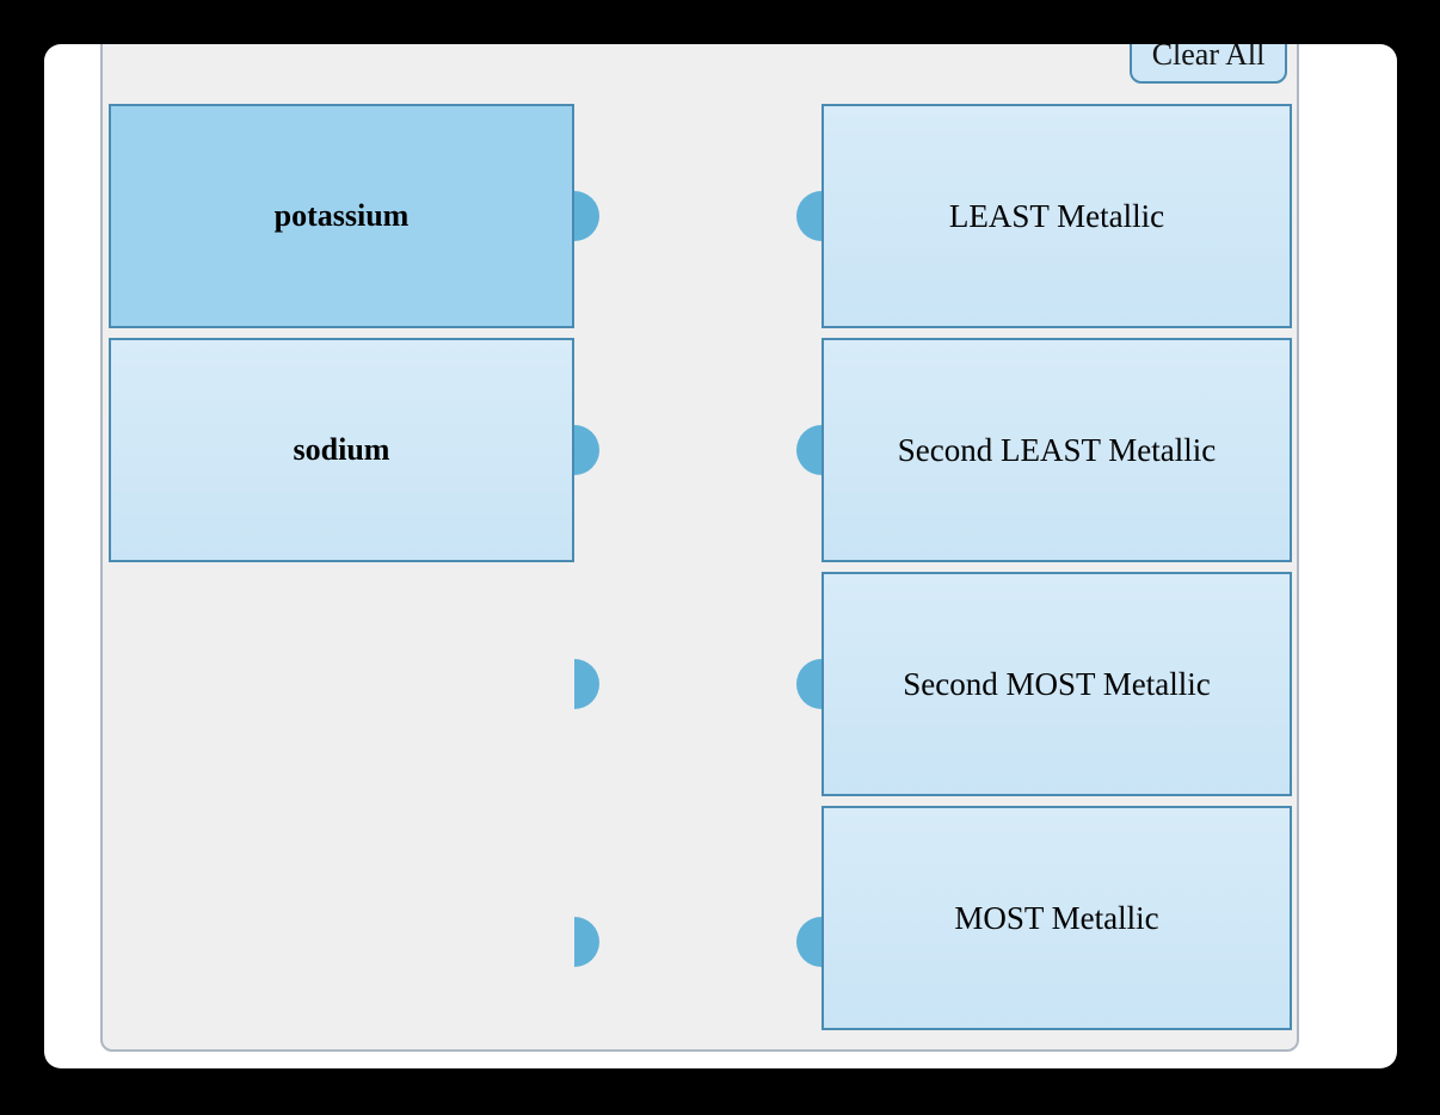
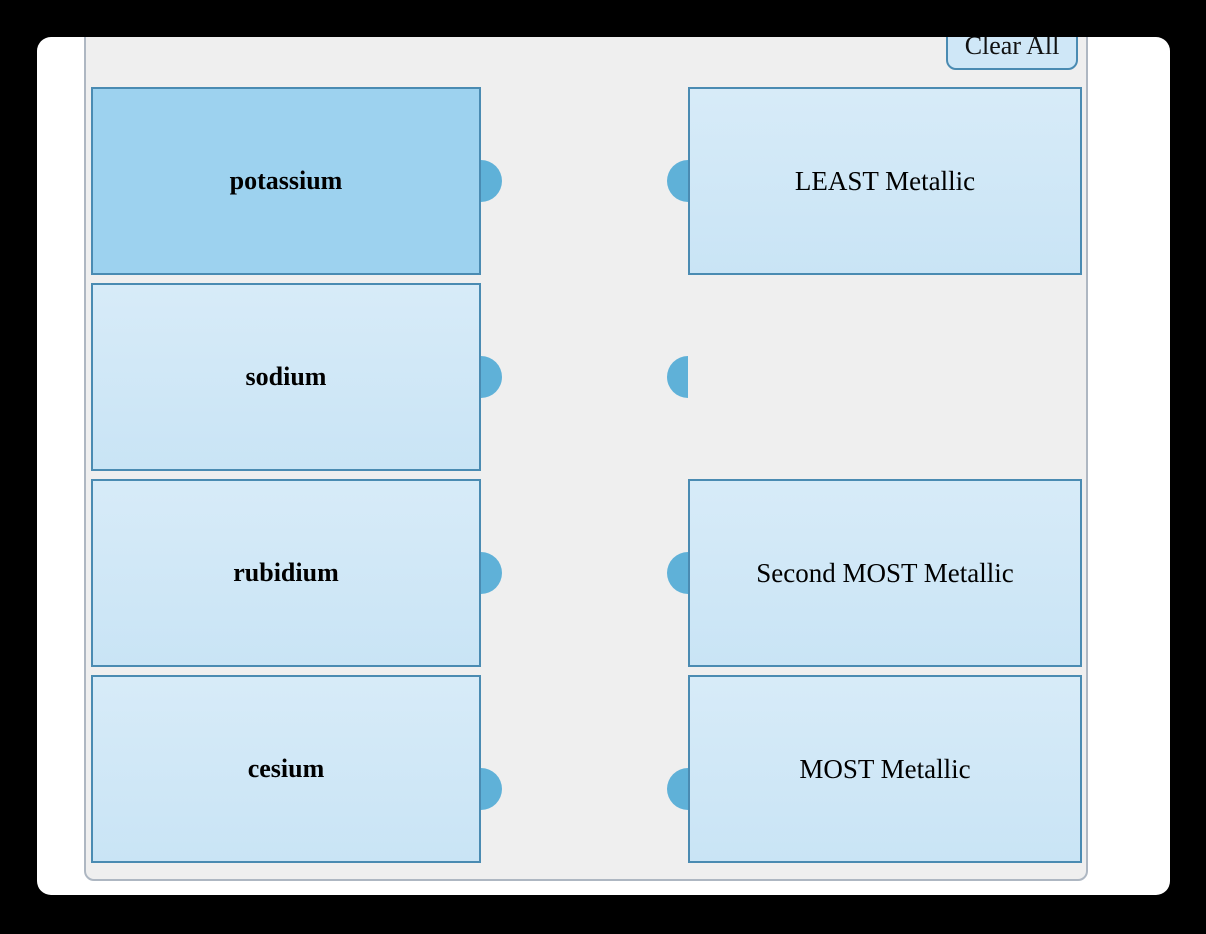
  Clear All
  potassium
  sodium
+ rubidium
+ cesium
  LEAST Metallic
- Second LEAST Metallic
  Second MOST Metallic
  MOST Metallic
